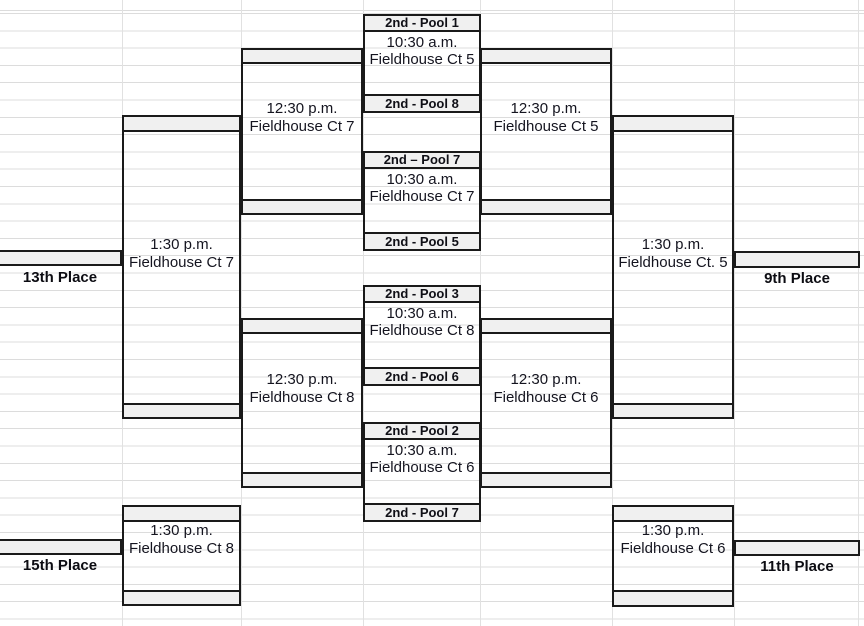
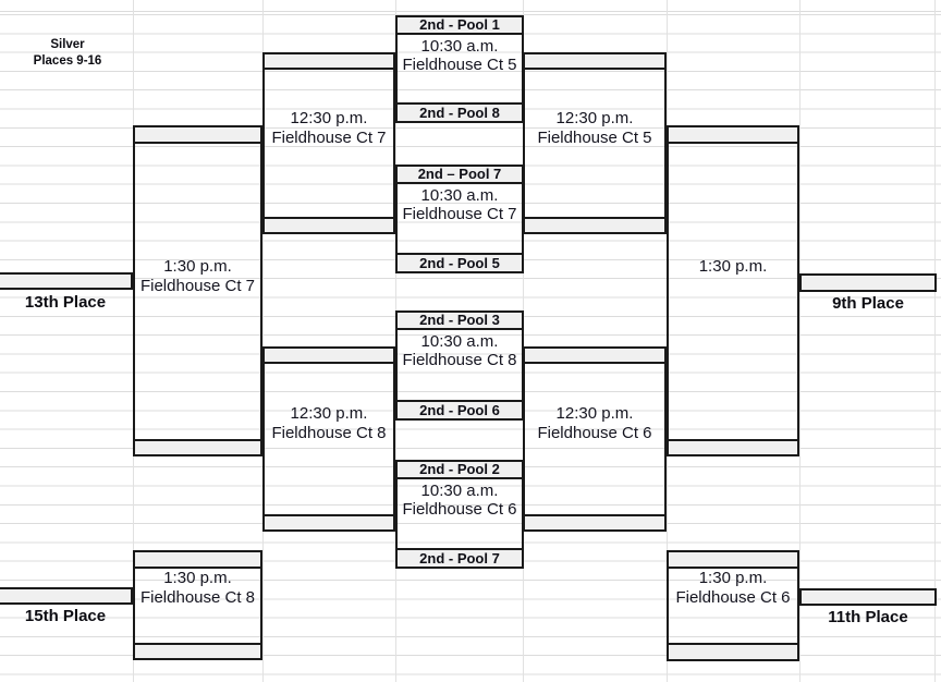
+ Silver
+ Places 9-16
  2nd - Pool 1
  10:30 a.m.
  Fieldhouse Ct 5
  2nd - Pool 8
  2nd – Pool 7
  10:30 a.m.
  Fieldhouse Ct 7
  2nd - Pool 5
  2nd - Pool 3
  10:30 a.m.
  Fieldhouse Ct 8
  2nd - Pool 6
  2nd - Pool 2
  10:30 a.m.
  Fieldhouse Ct 6
  2nd - Pool 7
  12:30 p.m.
  Fieldhouse Ct 7
  12:30 p.m.
  Fieldhouse Ct 5
  12:30 p.m.
  Fieldhouse Ct 8
  12:30 p.m.
  Fieldhouse Ct 6
  1:30 p.m.
  Fieldhouse Ct 7
  1:30 p.m.
- Fieldhouse Ct. 5
  1:30 p.m.
  Fieldhouse Ct 8
  1:30 p.m.
  Fieldhouse Ct 6
  13th Place
  9th Place
  15th Place
  11th Place
